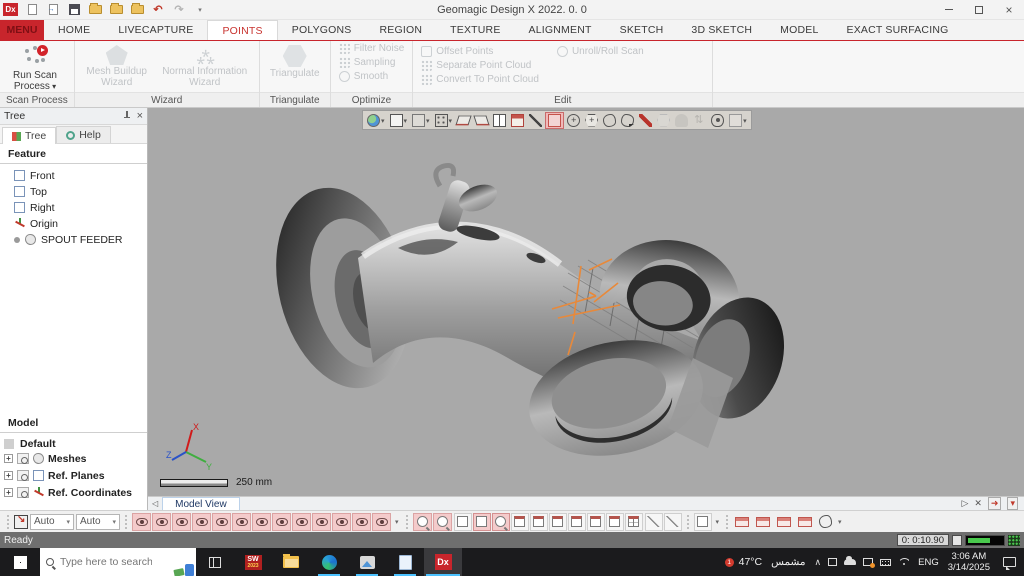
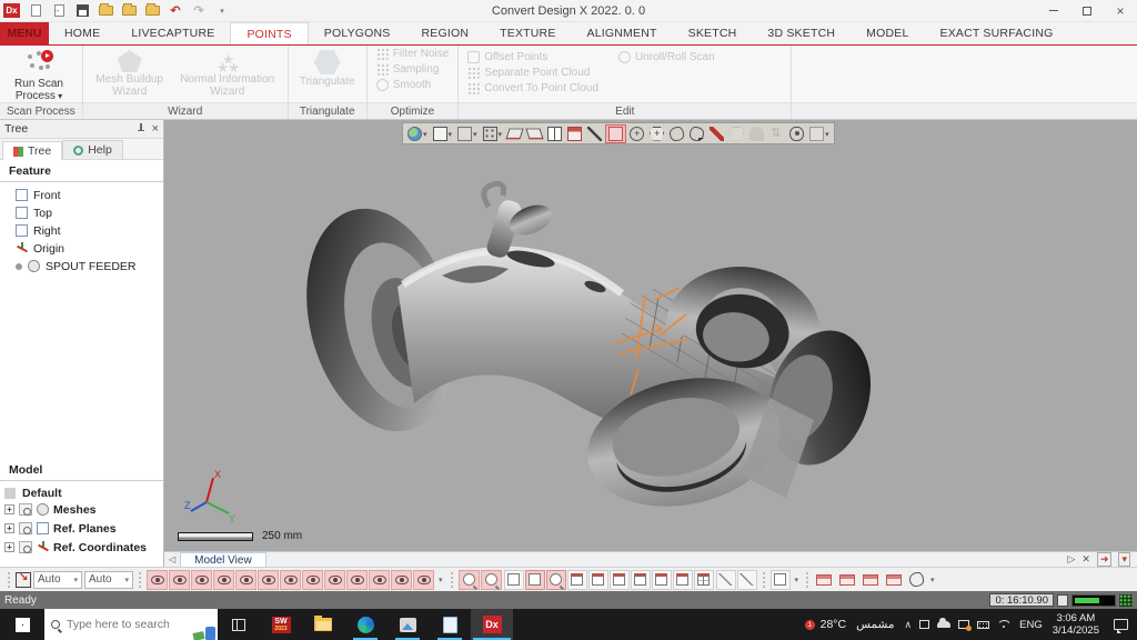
  Dx
  ↶
  ↷
- Geomagic Design X 2022. 0. 0
+ Convert Design X 2022. 0. 0
  ×
  MENU
  HOME
  LIVECAPTURE
  POINTS
  POLYGONS
  REGION
  TEXTURE
  ALIGNMENT
  SKETCH
  3D SKETCH
  MODEL
  EXACT SURFACING
  Run Scan Process
  Scan Process
  Mesh Buildup Wizard
  Normal Information Wizard
  Wizard
  Triangulate
  Triangulate
  Filter Noise
  Sampling
  Smooth
  Optimize
  Offset Points
  Separate Point Cloud
  Convert To Point Cloud
  Unroll/Roll Scan
  Edit
  Tree
  ×
  Tree
  Help
  Feature
  Front
  Top
  Right
  Origin
  SPOUT FEEDER
  Model
  Default
  +
  Meshes
  +
  Ref. Planes
  +
  Ref. Coordinates
  X
  Y
  Z
  250 mm
  ◁
  Model View
  ▷
  ✕
  ➜
  ▾
  Auto
  Auto
  Ready
- 0: 0:10.90
+ 0: 16:10.90
  Type here to search
  Dx
- 47°C
+ 28°C
  مشمس
  ∧
  ENG
  3:06 AM
  3/14/2025
